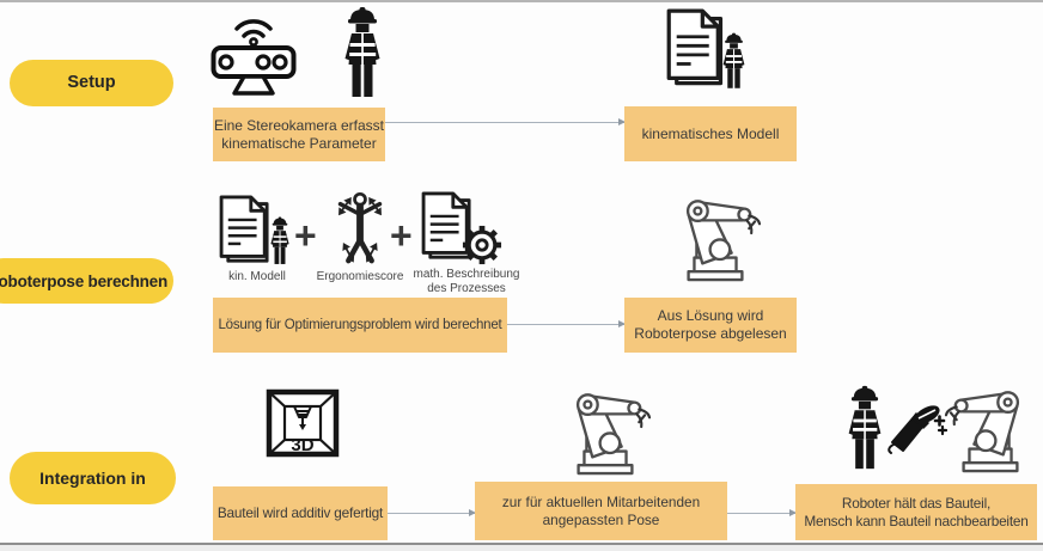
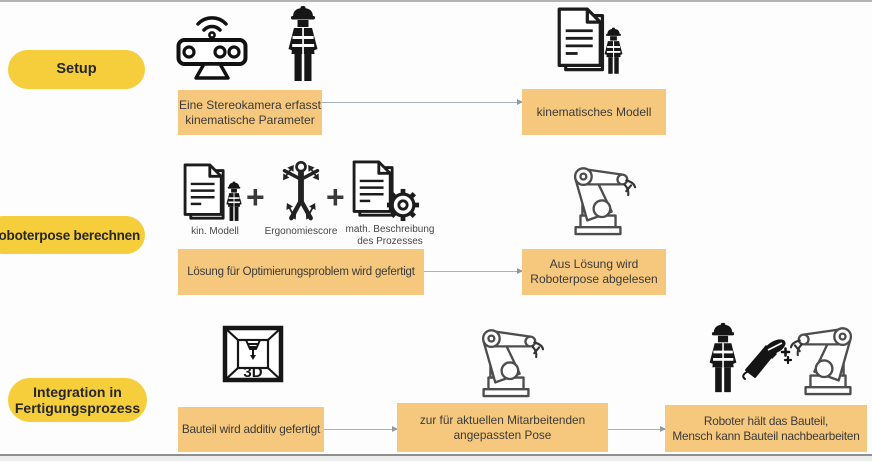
  Setup
  Eine Stereokamera erfasst
  kinematische Parameter
  kinematisches Modell
  oboterpose berechnen
  kin. Modell
  +
  Ergonomiescore
  +
  math. Beschreibung
  des Prozesses
- Lösung für Optimierungsproblem wird berechnet
+ Lösung für Optimierungsproblem wird gefertigt
  Aus Lösung wird
  Roboterpose abgelesen
  Integration in
+ Fertigungsprozess
  3D
  Bauteil wird additiv gefertigt
  zur für aktuellen Mitarbeitenden
  angepassten Pose
  Roboter hält das Bauteil,
  Mensch kann Bauteil nachbearbeiten
